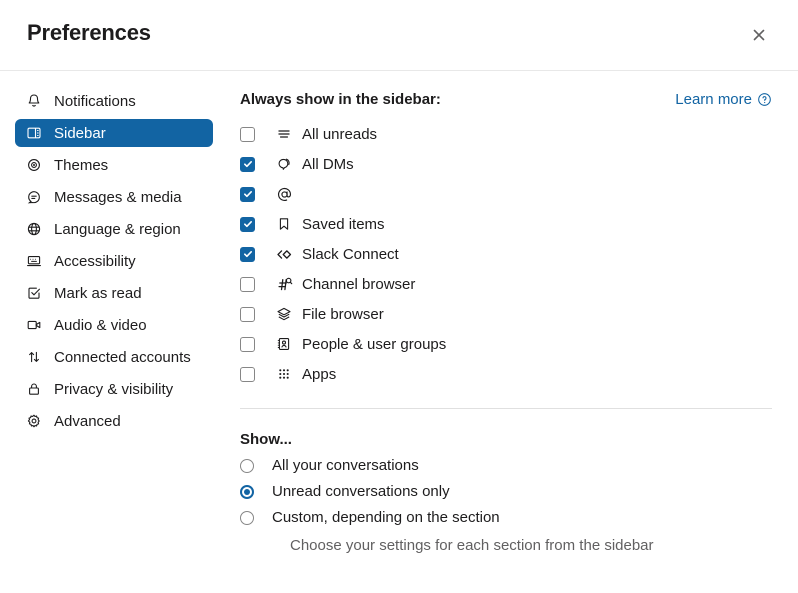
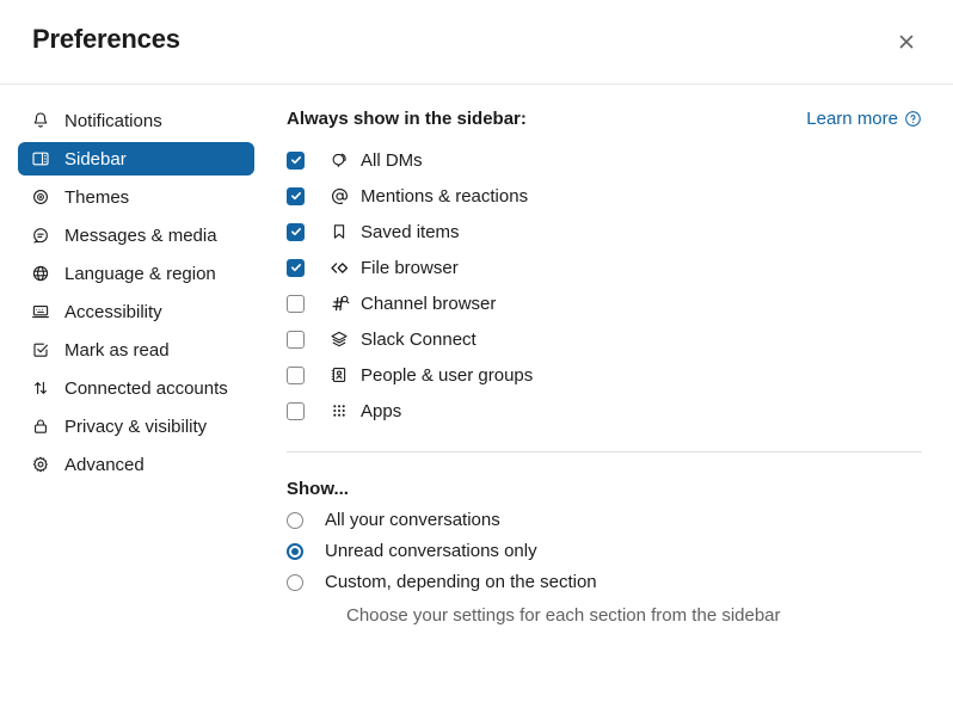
  Preferences
  Notifications
  Sidebar
  Themes
  Messages & media
  Language & region
  Accessibility
  Mark as read
- Audio & video
  Connected accounts
  Privacy & visibility
  Advanced
  Always show in the sidebar:
  Learn more
- All unreads
  All DMs
+ Mentions & reactions
  Saved items
- Slack Connect
+ File browser
  Channel browser
- File browser
+ Slack Connect
  People & user groups
  Apps
  Show...
  All your conversations
  Unread conversations only
  Custom, depending on the section
  Choose your settings for each section from the sidebar
